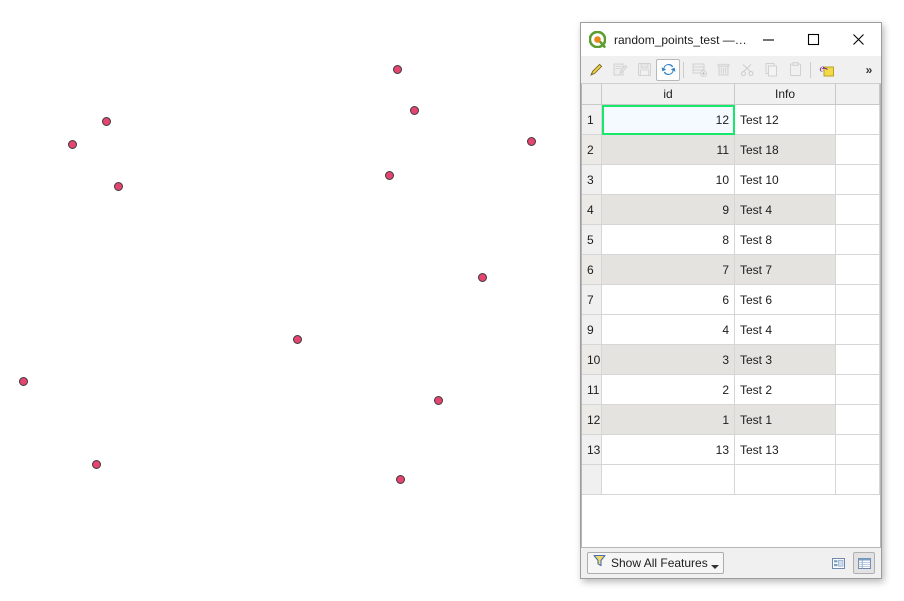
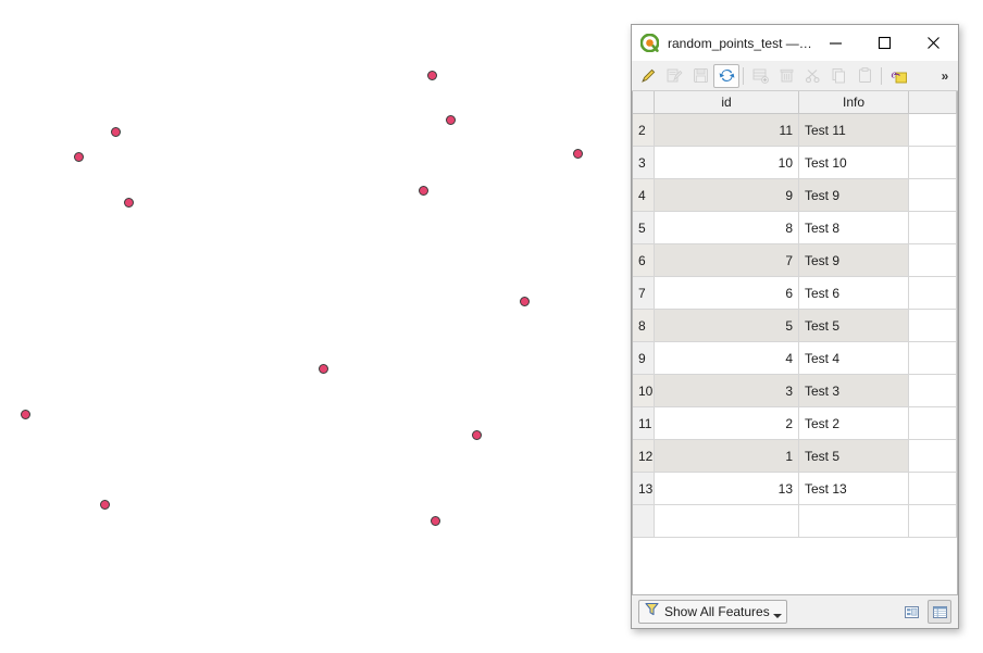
  random_points_test —…
  e
  »
  	id	Info
- 1	12	Test 12
- 2	11	Test 18
+ 2	11	Test 11
  3	10	Test 10
- 4	9	Test 4
+ 4	9	Test 9
  5	8	Test 8
- 6	7	Test 7
+ 6	7	Test 9
  7	6	Test 6
+ 8	5	Test 5
  9	4	Test 4
  10	3	Test 3
  11	2	Test 2
- 12	1	Test 1
+ 12	1	Test 5
  13	13	Test 13
  Show All Features
